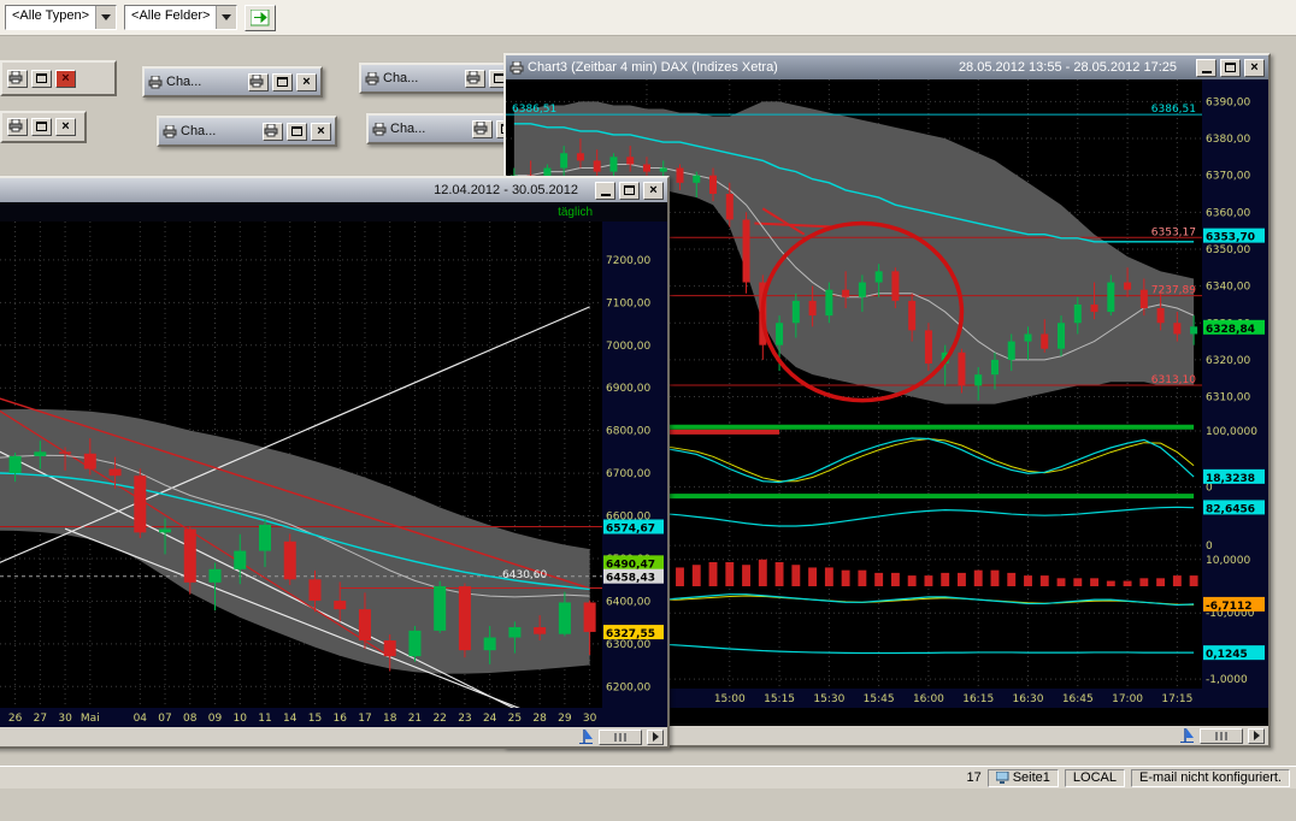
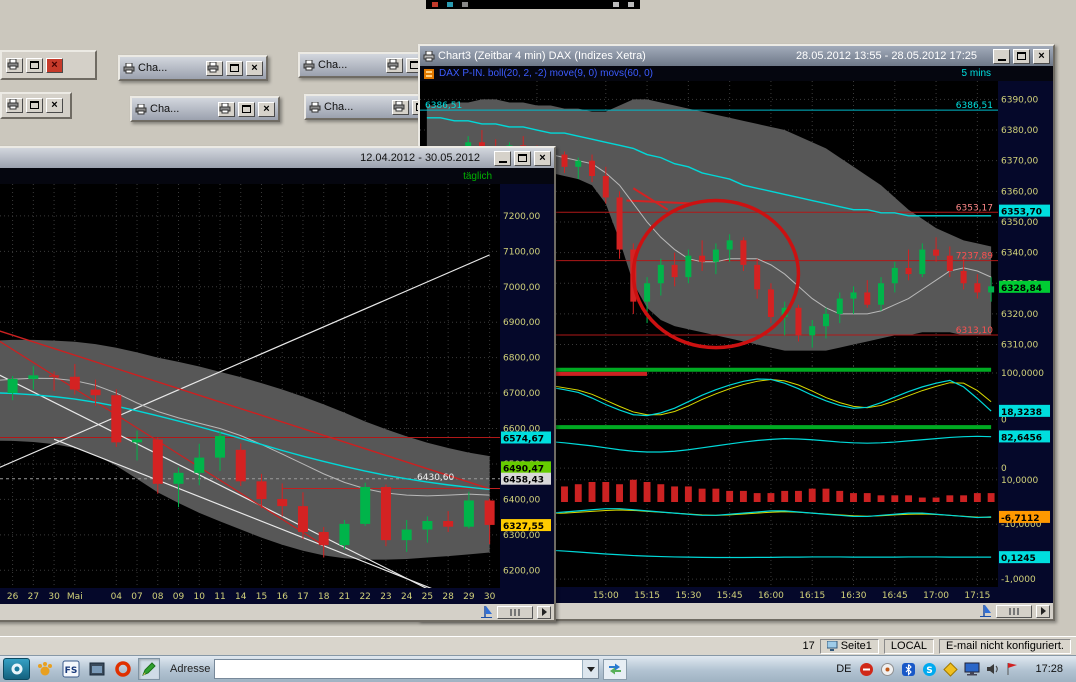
- <Alle Typen>
- <Alle Felder>
  ×
  ×
  Cha...
  ×
  Cha...
  ×
  Cha...
  Cha...
  Chart3 (Zeitbar 4 min) DAX (Indizes Xetra)
  28.05.2012 13:55 - 28.05.2012 17:25
  ×
+ DAX P-IN. boll(20, 2, -2) move(9, 0) movs(60, 0)
+ 5 mins
  6390,00
  6380,00
  6370,00
  6360,00
  6350,00
  6340,00
  6320,00
  6310,00
  6386,51
  6386,51
  6353,17
  7237,89
  6313,10
  6353,70
  6328,84
  100,0000
  0
  18,3238
  0
  82,6456
  10,0000
  -10,0000
  -6,7112
  -1,0000
  0,1245
  15:00
  15:15
  15:30
  15:45
  16:00
  16:15
  16:30
  16:45
  17:00
  17:15
  12.04.2012 - 30.05.2012
  ×
  täglich
  7200,00
  7100,00
  7000,00
  6900,00
  6800,00
  6700,00
  6600,00
  6400,00
  6300,00
  6200,00
  6430,60
  6574,67
  6490,47
  6458,43
  6327,55
  26
  27
  30
  Mai
  04
  07
  08
  09
  10
  11
  14
  15
  16
  17
  18
  21
  22
  23
  24
  25
  28
  29
  30
  17
  Seite1
  LOCAL
  E-mail nicht konfiguriert.
+ FS
+ Adresse
+ DE
+ S
+ 17:28
